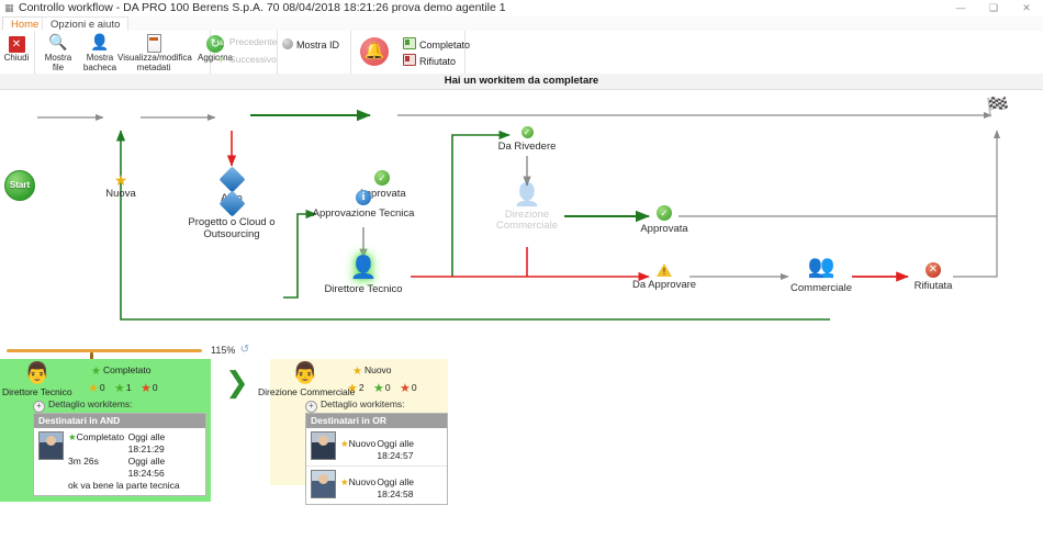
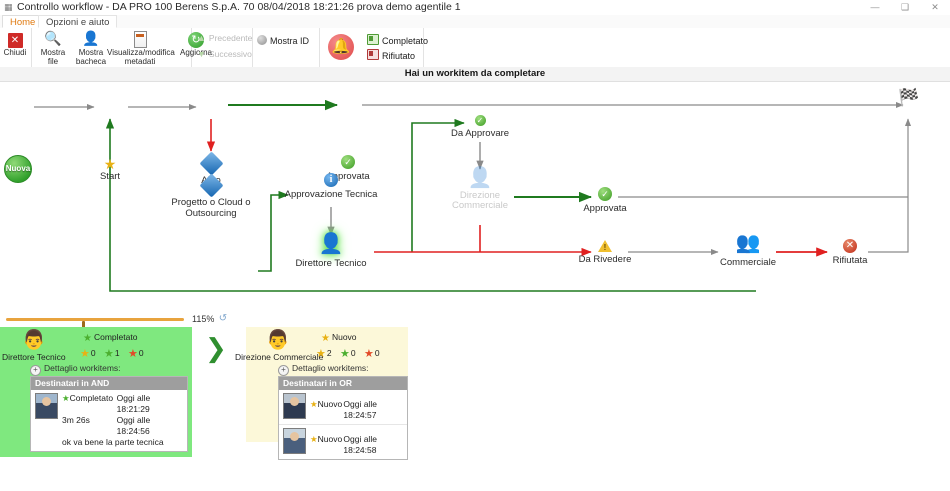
  ▦
  Controllo workflow - DA PRO 100 Berens S.p.A. 70 08/04/2018 18:21:26 prova demo agentile 1
  —
  ❑
  ✕
  Home
  Opzioni e aiuto
  ✕
  Chiudi
  🔍
  Mostra
  file
  👤
  Mostra
  bacheca
  Visualizza/modifica
  metadati
  ↻
  Aggiorna
  ▲ Precedente
  ▼ Successivo
  Mostra ID
  🔔
  Completato
  Rifiutato
  Hai un workitem da completare
- Start
+ Nuova
  ★
- Nuova
+ Start
  ✓
  provata
  Progetto o Cloud o Outsourcing
  i
  Approvazione Tecnica
  👤
  Direttore Tecnico
  ✓
- Da Rivedere
+ Da Approvare
  👤
  Direzione Commerciale
  ✓
  Approvata
- Da Approvare
+ Da Rivedere
  👥
  Commerciale
  ✕
  Rifiutata
  🏁
  115%
  ↺
  👨
  Direttore Tecnico
  ★ Completato
  ★0 ★1 ★0
  + Dettaglio workitems:
  Destinatari in AND
  ★Completato
  Oggi alle 18:21:29
  3m 26s
  Oggi alle 18:24:56
  ok va bene la parte tecnica
  ❯
  👨
  Direzione Commerciale
  ★ Nuovo
  ★2 ★0 ★0
  + Dettaglio workitems:
  Destinatari in OR
  ★Nuovo
  Oggi alle 18:24:57
  ★Nuovo
  Oggi alle 18:24:58
